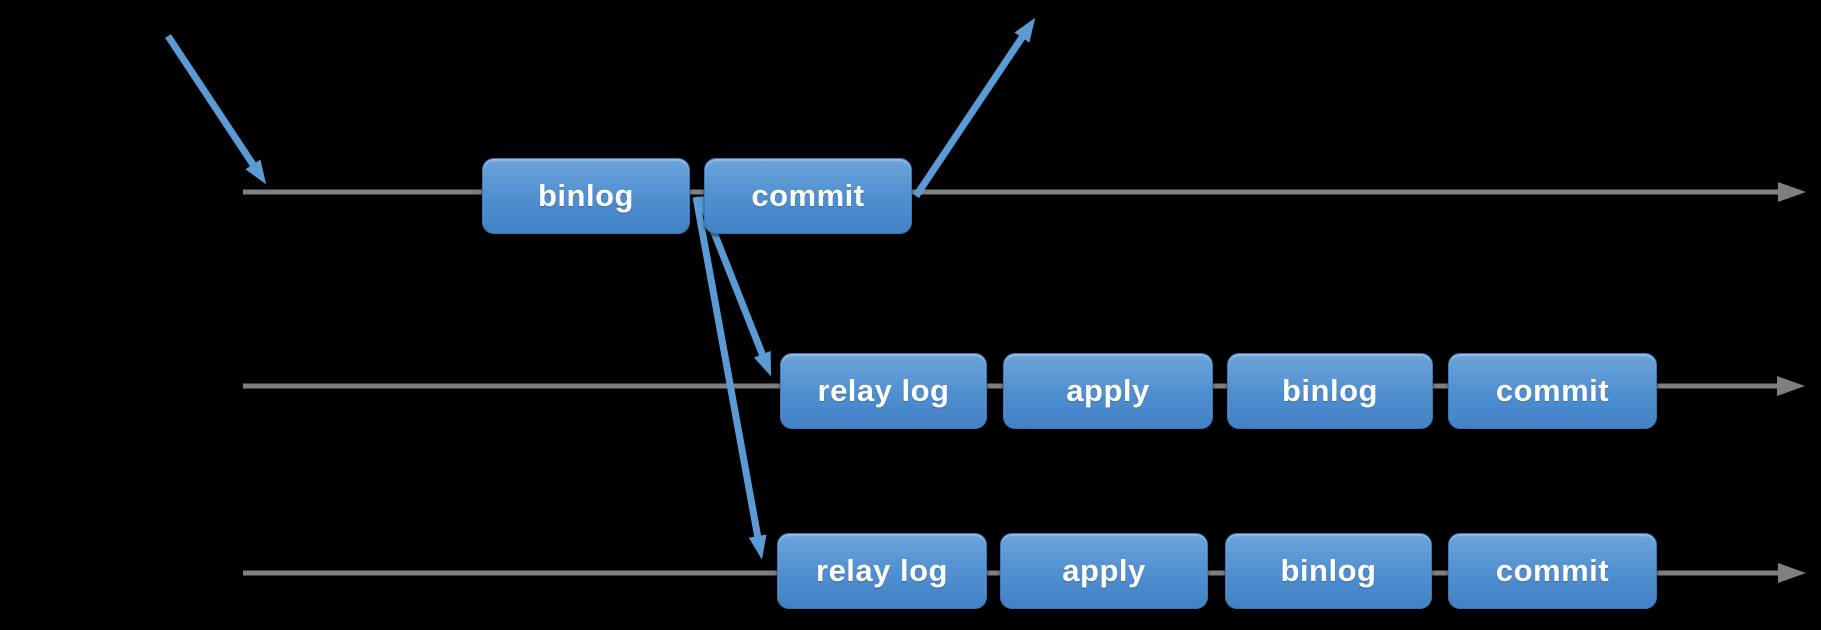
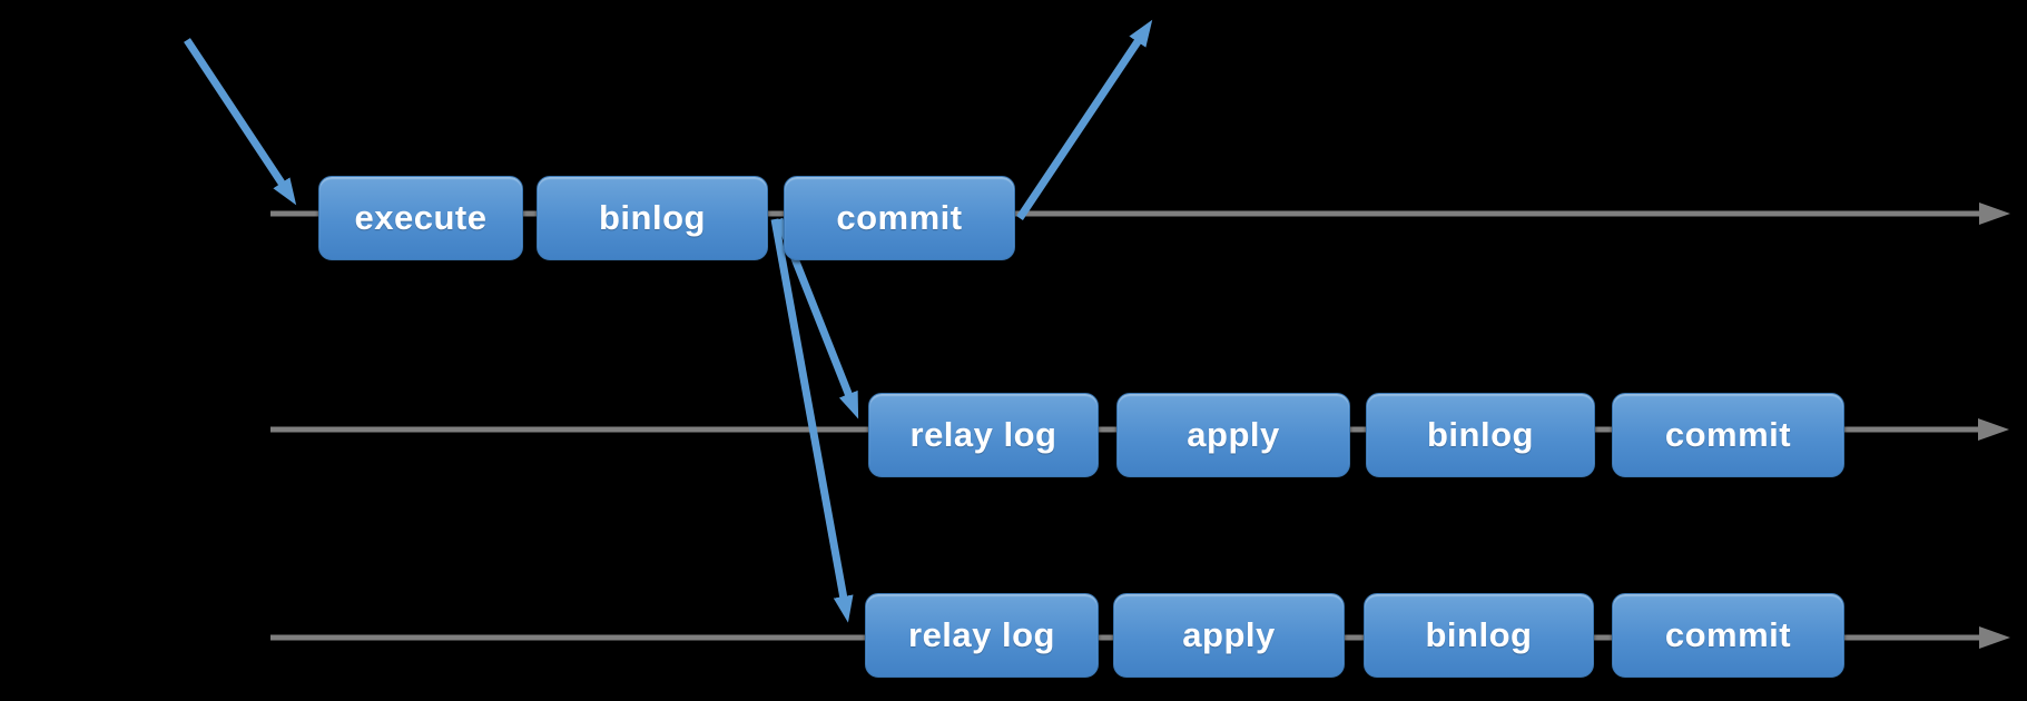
+ execute
  binlog
  commit
  relay log
  apply
  binlog
  commit
  relay log
  apply
  binlog
  commit
